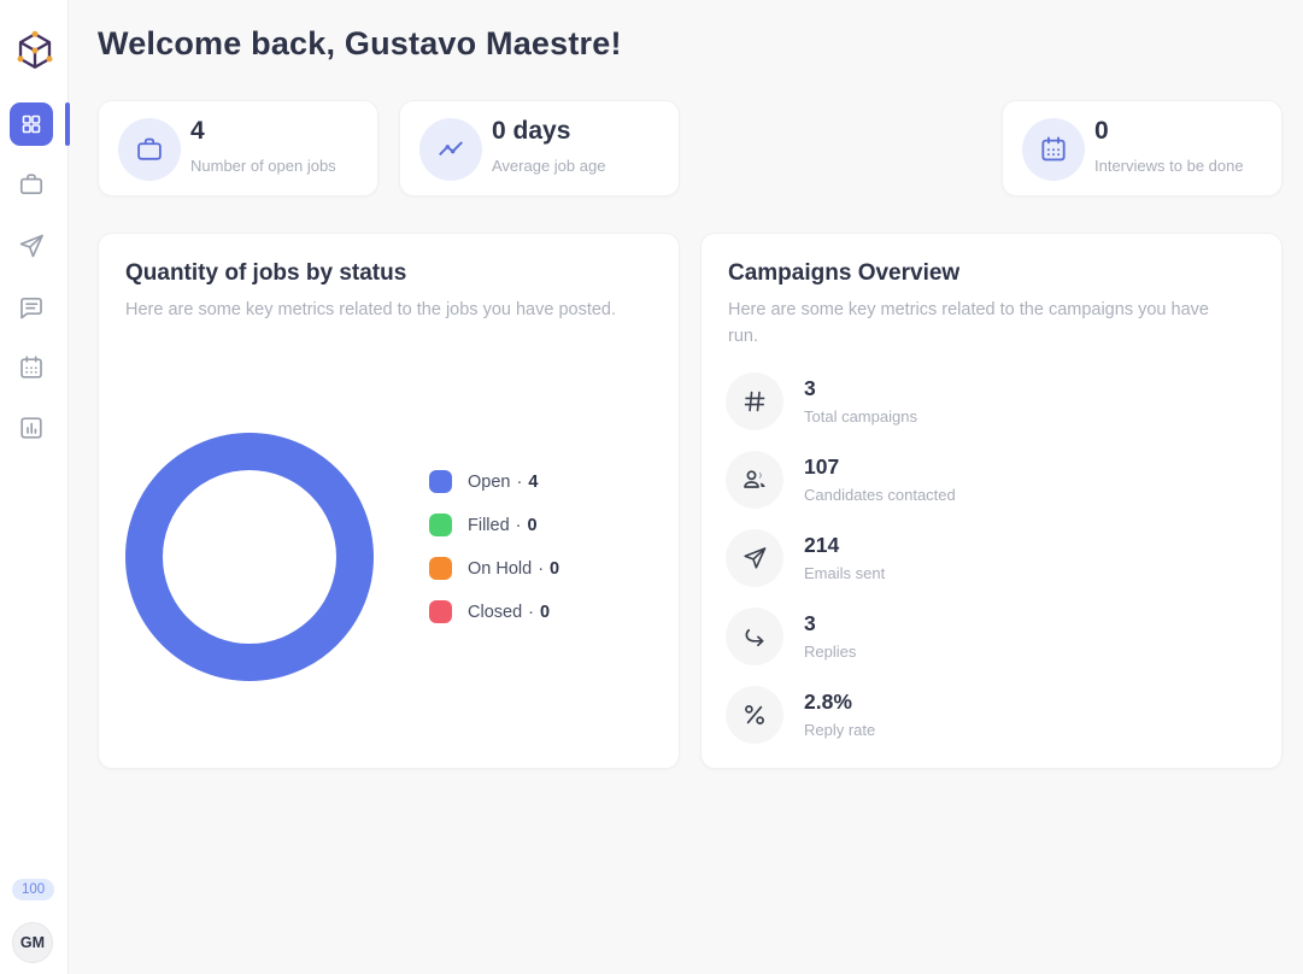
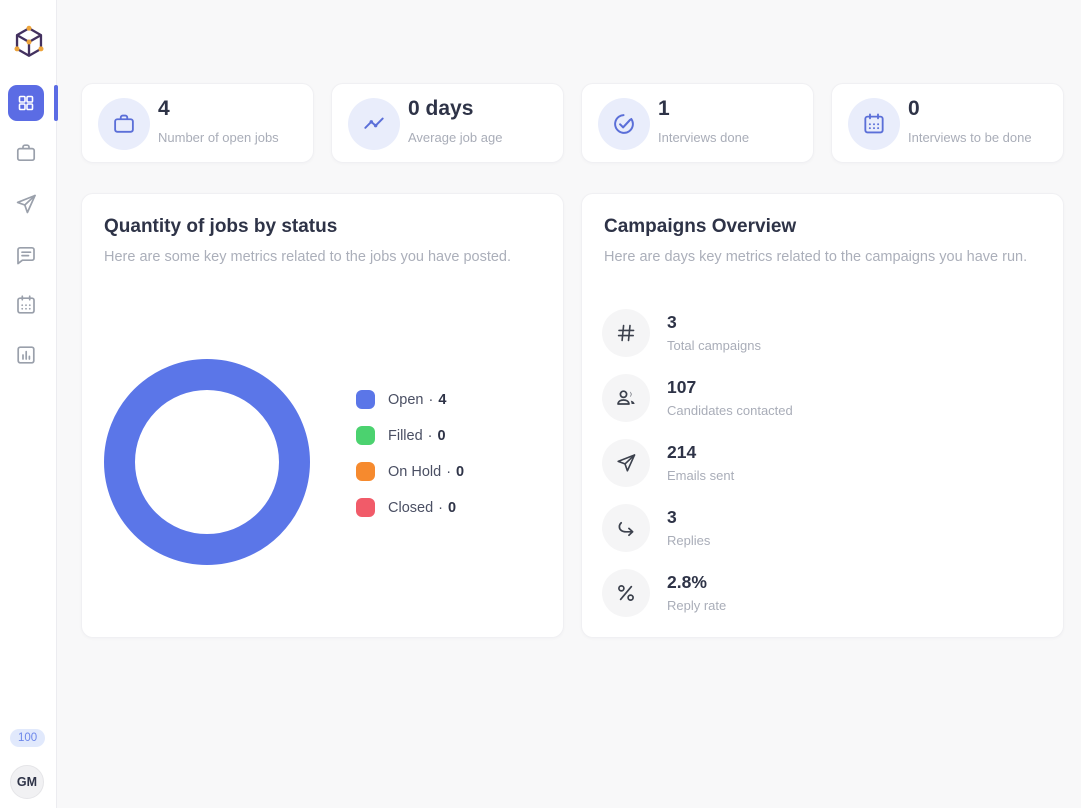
  100
  GM
- Welcome back, Gustavo Maestre!
  4
  Number of open jobs
  0 days
  Average job age
+ 1
+ Interviews done
  0
  Interviews to be done
  Quantity of jobs by status
  Here are some key metrics related to the jobs you have posted.
  Open
  ·
  4
  Filled
  ·
  0
  On Hold
  ·
  0
  Closed
  ·
  0
  Campaigns Overview
- Here are some key metrics related to the campaigns you have run.
+ Here are days key metrics related to the campaigns you have run.
  3
  Total campaigns
  107
  Candidates contacted
  214
  Emails sent
  3
  Replies
  2.8%
  Reply rate
